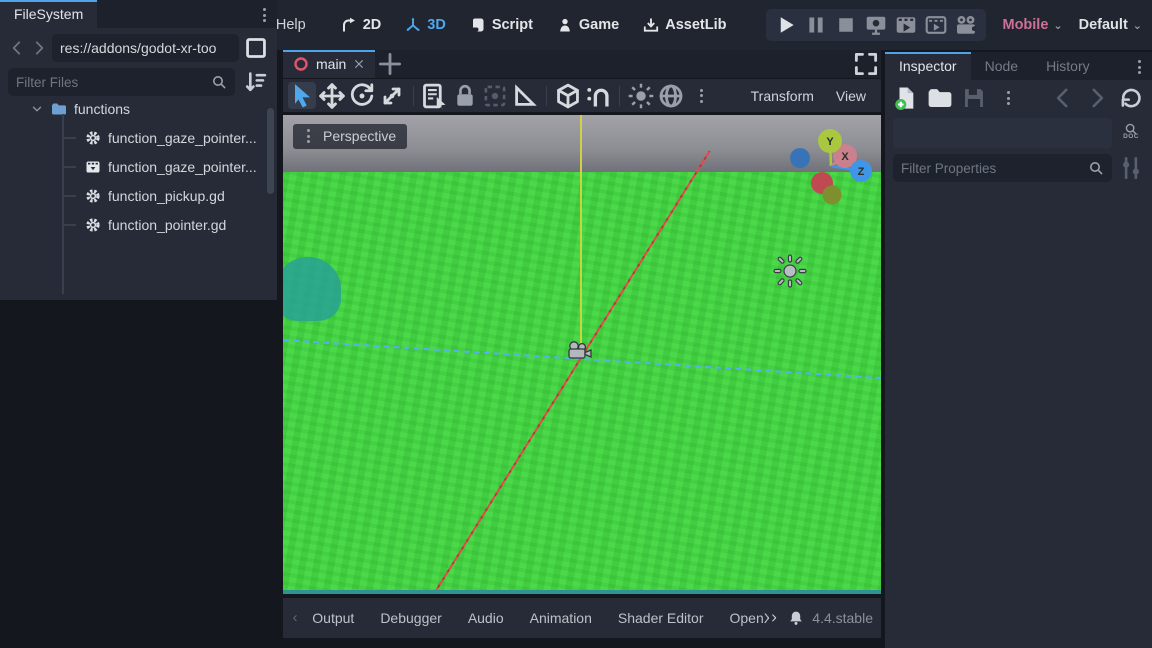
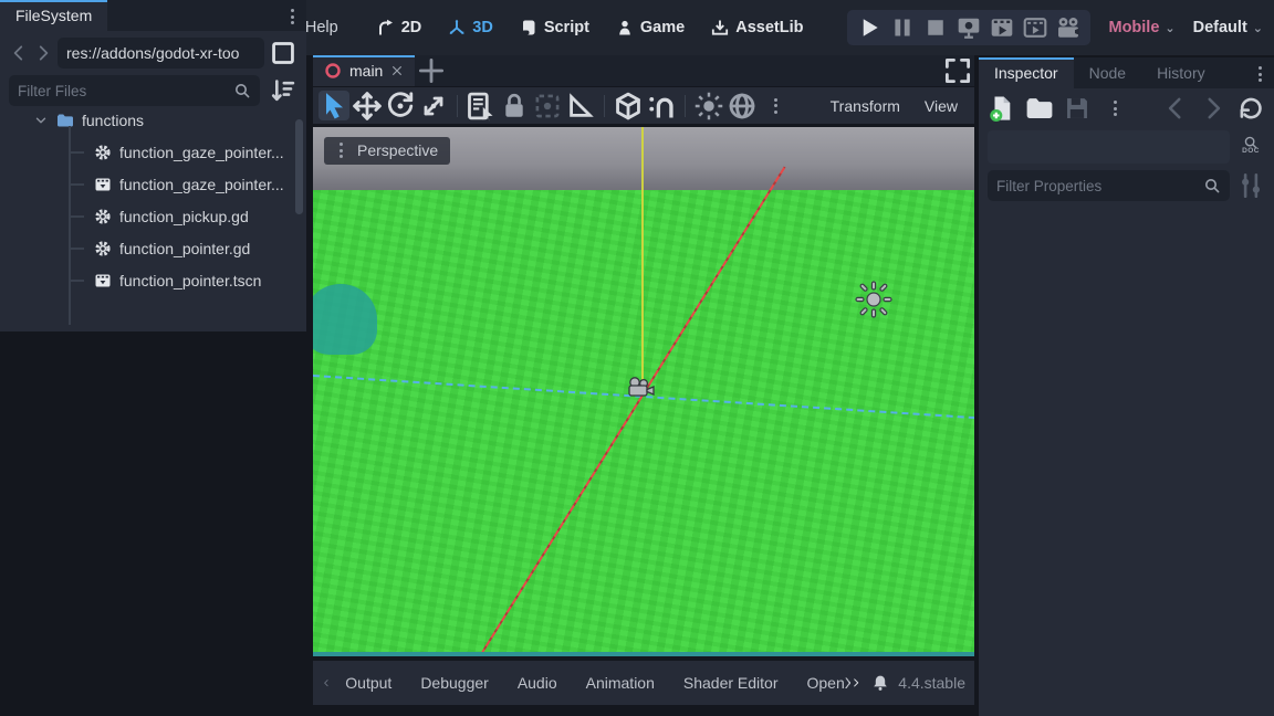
  Help
  2D
  3D
  Script
  Game
  AssetLib
  Mobile
  ⌄
  Default
  ⌄
  FileSystem
  res://addons/godot-xr-too
  Filter Files
  functions
  function_gaze_pointer...
  function_gaze_pointer...
  function_pickup.gd
  function_pointer.gd
+ function_pointer.tscn
  main
  Transform
  View
- X
- Y
- Z
  Perspective
  Output
  Debugger
  Audio
  Animation
  Shader Editor
  OpenX
  4.4.stable
  Inspector
  Node
  History
  Filter Properties
